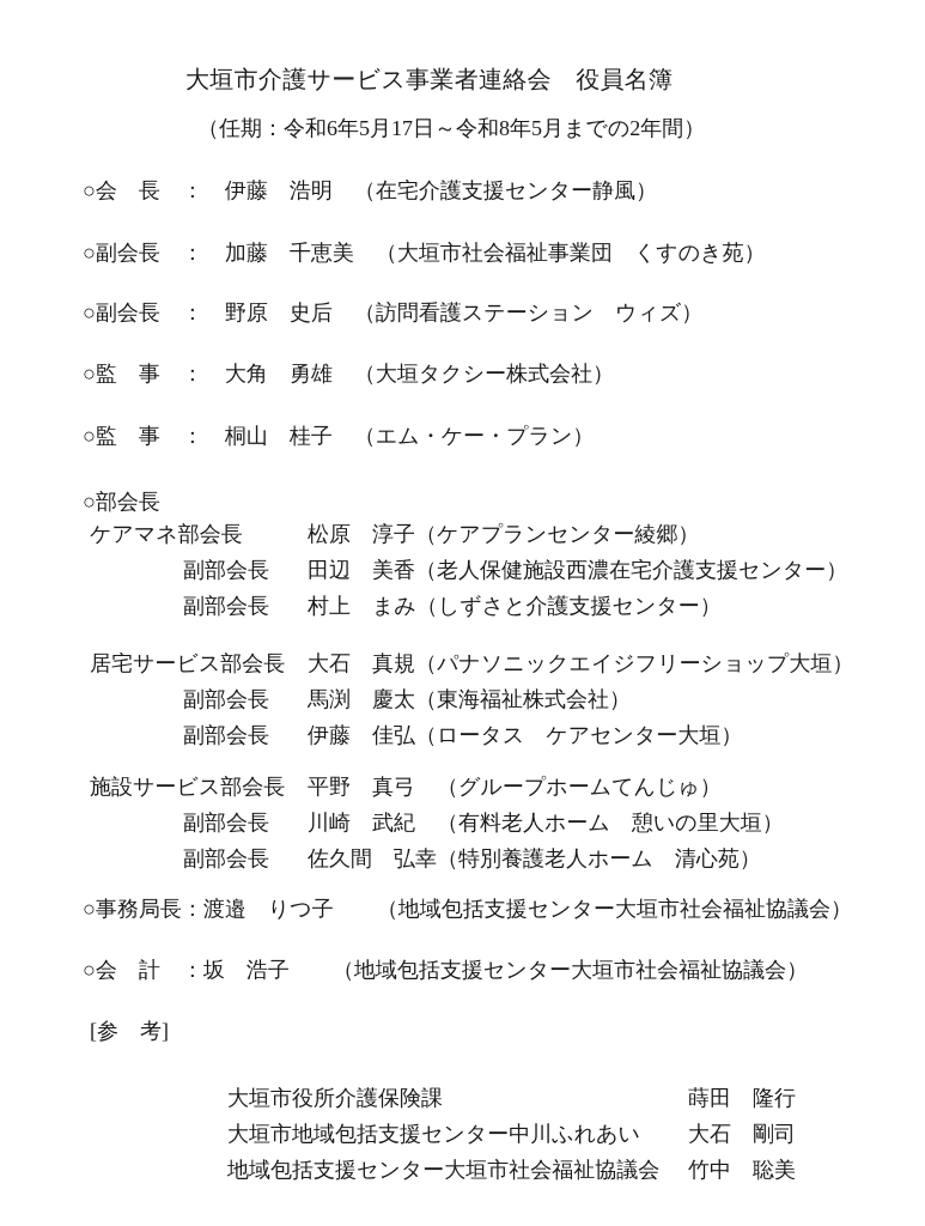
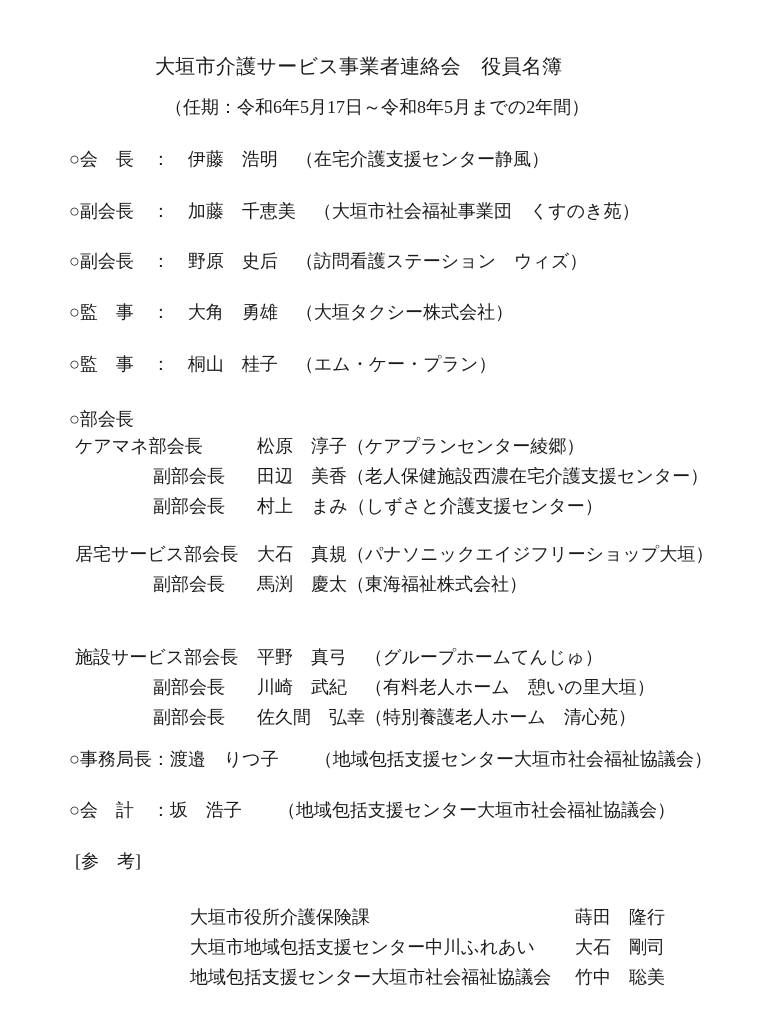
  大垣市介護サービス事業者連絡会 役員名簿
  （任期：令和6年5月17日～令和8年5月までの2年間）
  ○会 長 ： 伊藤 浩明 （在宅介護支援センター静風）
  ○副会長 ： 加藤 千恵美 （大垣市社会福祉事業団 くすのき苑）
  ○副会長 ： 野原 史后 （訪問看護ステーション ウィズ）
  ○監 事 ： 大角 勇雄 （大垣タクシー株式会社）
  ○監 事 ： 桐山 桂子 （エム・ケー・プラン）
  ○部会長
  ケアマネ部会長 松原 淳子（ケアプランセンター綾郷）
  副部会長 田辺 美香（老人保健施設西濃在宅介護支援センター）
  副部会長 村上 まみ（しずさと介護支援センター）
  居宅サービス部会長 大石 真規（パナソニックエイジフリーショップ大垣）
  副部会長 馬渕 慶太（東海福祉株式会社）
- 副部会長 伊藤 佳弘（ロータス ケアセンター大垣）
  施設サービス部会長 平野 真弓 （グループホームてんじゅ）
  副部会長 川崎 武紀 （有料老人ホーム 憩いの里大垣）
  副部会長 佐久間 弘幸（特別養護老人ホーム 清心苑）
  ○事務局長：渡邉 りつ子 （地域包括支援センター大垣市社会福祉協議会）
  ○会 計 ：坂 浩子 （地域包括支援センター大垣市社会福祉協議会）
  [参 考]
  大垣市役所介護保険課 蒔田 隆行
  大垣市地域包括支援センター中川ふれあい 大石 剛司
  地域包括支援センター大垣市社会福祉協議会 竹中 聡美
